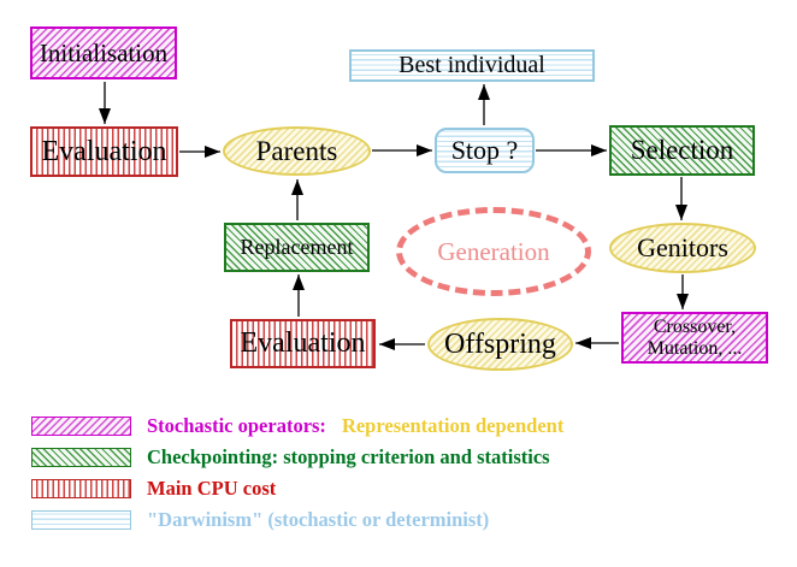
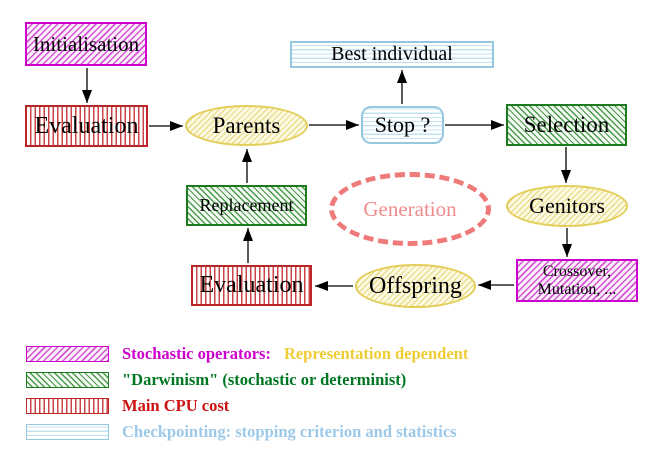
  Initialisation
  Evaluation
  Parents
  Best individual
  Stop ?
  Selection
  Genitors
  Crossover,
  Mutation, ...
  Offspring
  Evaluation
  Replacement
  Generation
  Stochastic operators: Representation dependent
- Checkpointing: stopping criterion and statistics
+ "Darwinism" (stochastic or determinist)
  Main CPU cost
- "Darwinism" (stochastic or determinist)
+ Checkpointing: stopping criterion and statistics
